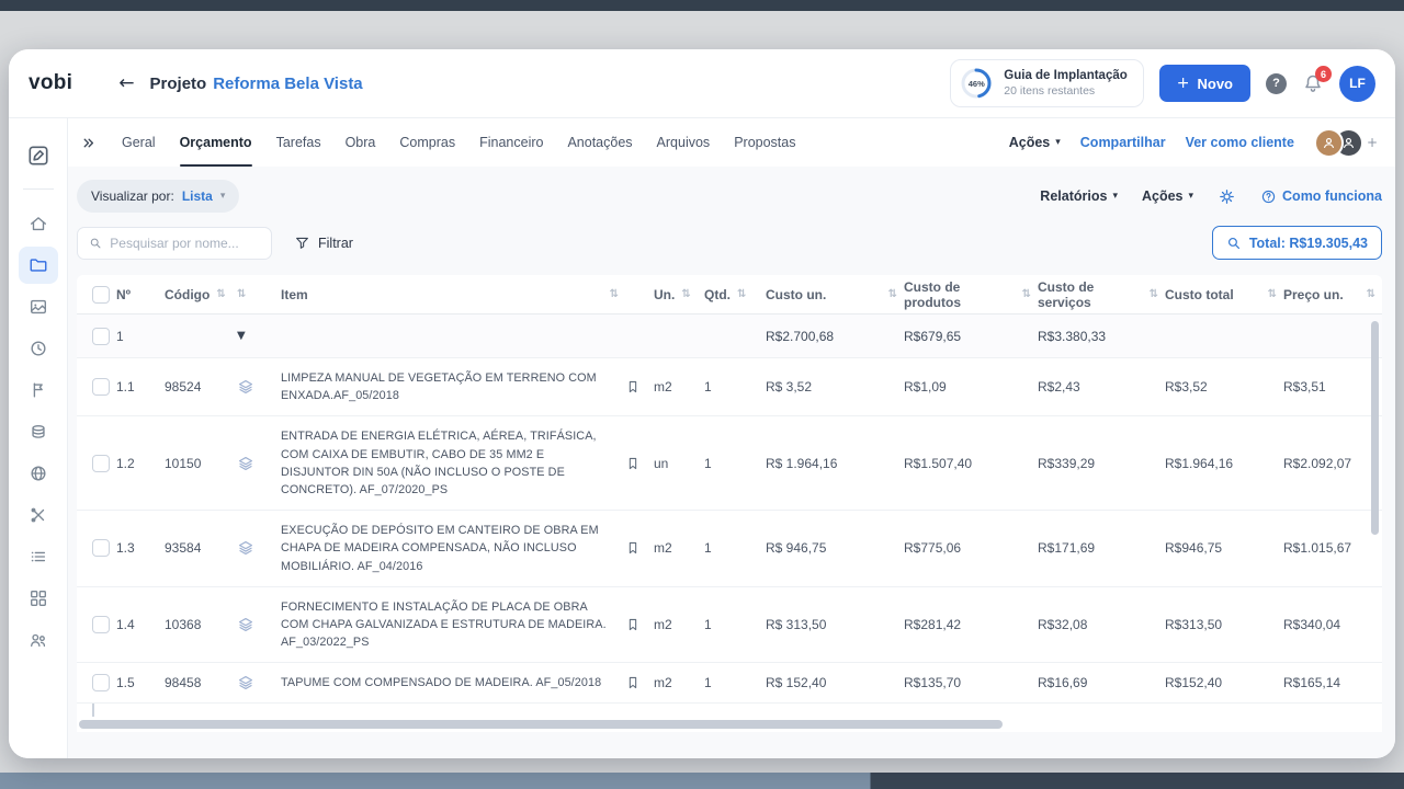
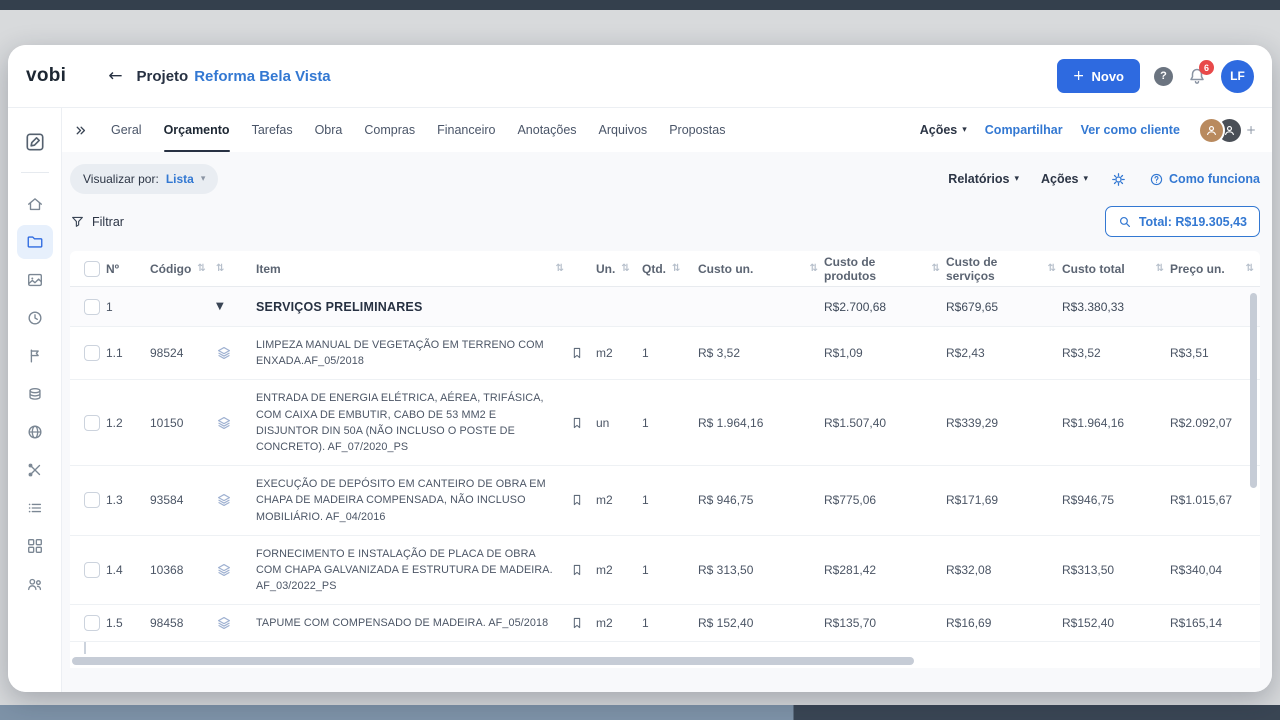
  vobi
  ←
  Projeto
  Reforma Bela Vista
- 46%
- Guia de Implantação
- 20 itens restantes
  +
  Novo
  ?
  6
  LF
  Geral
  Orçamento
  Tarefas
  Obra
  Compras
  Financeiro
  Anotações
  Arquivos
  Propostas
  Ações
  ▾
  Compartilhar
  Ver como cliente
  +
  Visualizar por:
  Lista
  ▾
  Relatórios
  ▾
  Ações
  ▾
  Como funciona
- Pesquisar por nome...
  Filtrar
  Total: R$19.305,43
  Nº
  Código
  ⇅
  ⇅
  Item
  ⇅
  Un.
  ⇅
  Qtd.
  ⇅
  Custo un.
  ⇅
  Custo de produtos
  ⇅
  Custo de serviços
  ⇅
  Custo total
  ⇅
  Preço un.
  ⇅
  1
  ▼
+ SERVIÇOS PRELIMINARES
  R$2.700,68
  R$679,65
  R$3.380,33
  1.1
  98524
  LIMPEZA MANUAL DE VEGETAÇÃO EM TERRENO COM ENXADA.AF_05/2018
  m2
  1
  R$ 3,52
  R$1,09
  R$2,43
  R$3,52
  R$3,51
  1.2
  10150
- ENTRADA DE ENERGIA ELÉTRICA, AÉREA, TRIFÁSICA, COM CAIXA DE EMBUTIR, CABO DE 35 MM2 E DISJUNTOR DIN 50A (NÃO INCLUSO O POSTE DE CONCRETO). AF_07/2020_PS
+ ENTRADA DE ENERGIA ELÉTRICA, AÉREA, TRIFÁSICA, COM CAIXA DE EMBUTIR, CABO DE 53 MM2 E DISJUNTOR DIN 50A (NÃO INCLUSO O POSTE DE CONCRETO). AF_07/2020_PS
  un
  1
  R$ 1.964,16
  R$1.507,40
  R$339,29
  R$1.964,16
  R$2.092,07
  1.3
  93584
  EXECUÇÃO DE DEPÓSITO EM CANTEIRO DE OBRA EM CHAPA DE MADEIRA COMPENSADA, NÃO INCLUSO MOBILIÁRIO. AF_04/2016
  m2
  1
  R$ 946,75
  R$775,06
  R$171,69
  R$946,75
  R$1.015,67
  1.4
  10368
  FORNECIMENTO E INSTALAÇÃO DE PLACA DE OBRA COM CHAPA GALVANIZADA E ESTRUTURA DE MADEIRA. AF_03/2022_PS
  m2
  1
  R$ 313,50
  R$281,42
  R$32,08
  R$313,50
  R$340,04
  1.5
  98458
  TAPUME COM COMPENSADO DE MADEIRA. AF_05/2018
  m2
  1
  R$ 152,40
  R$135,70
  R$16,69
  R$152,40
  R$165,14
